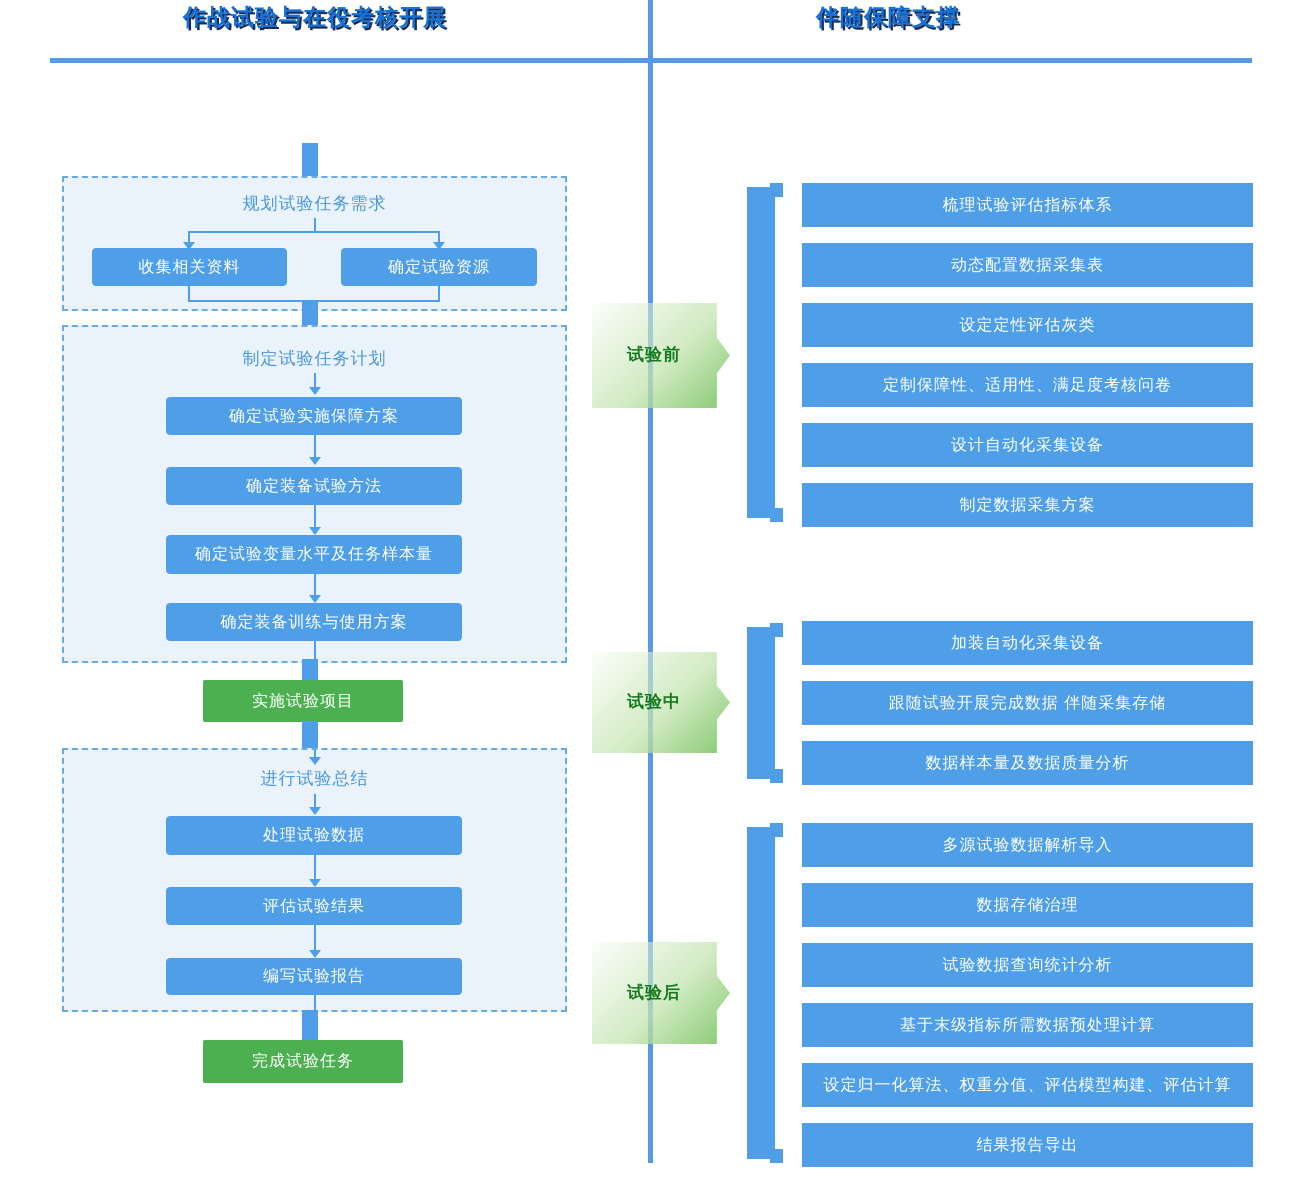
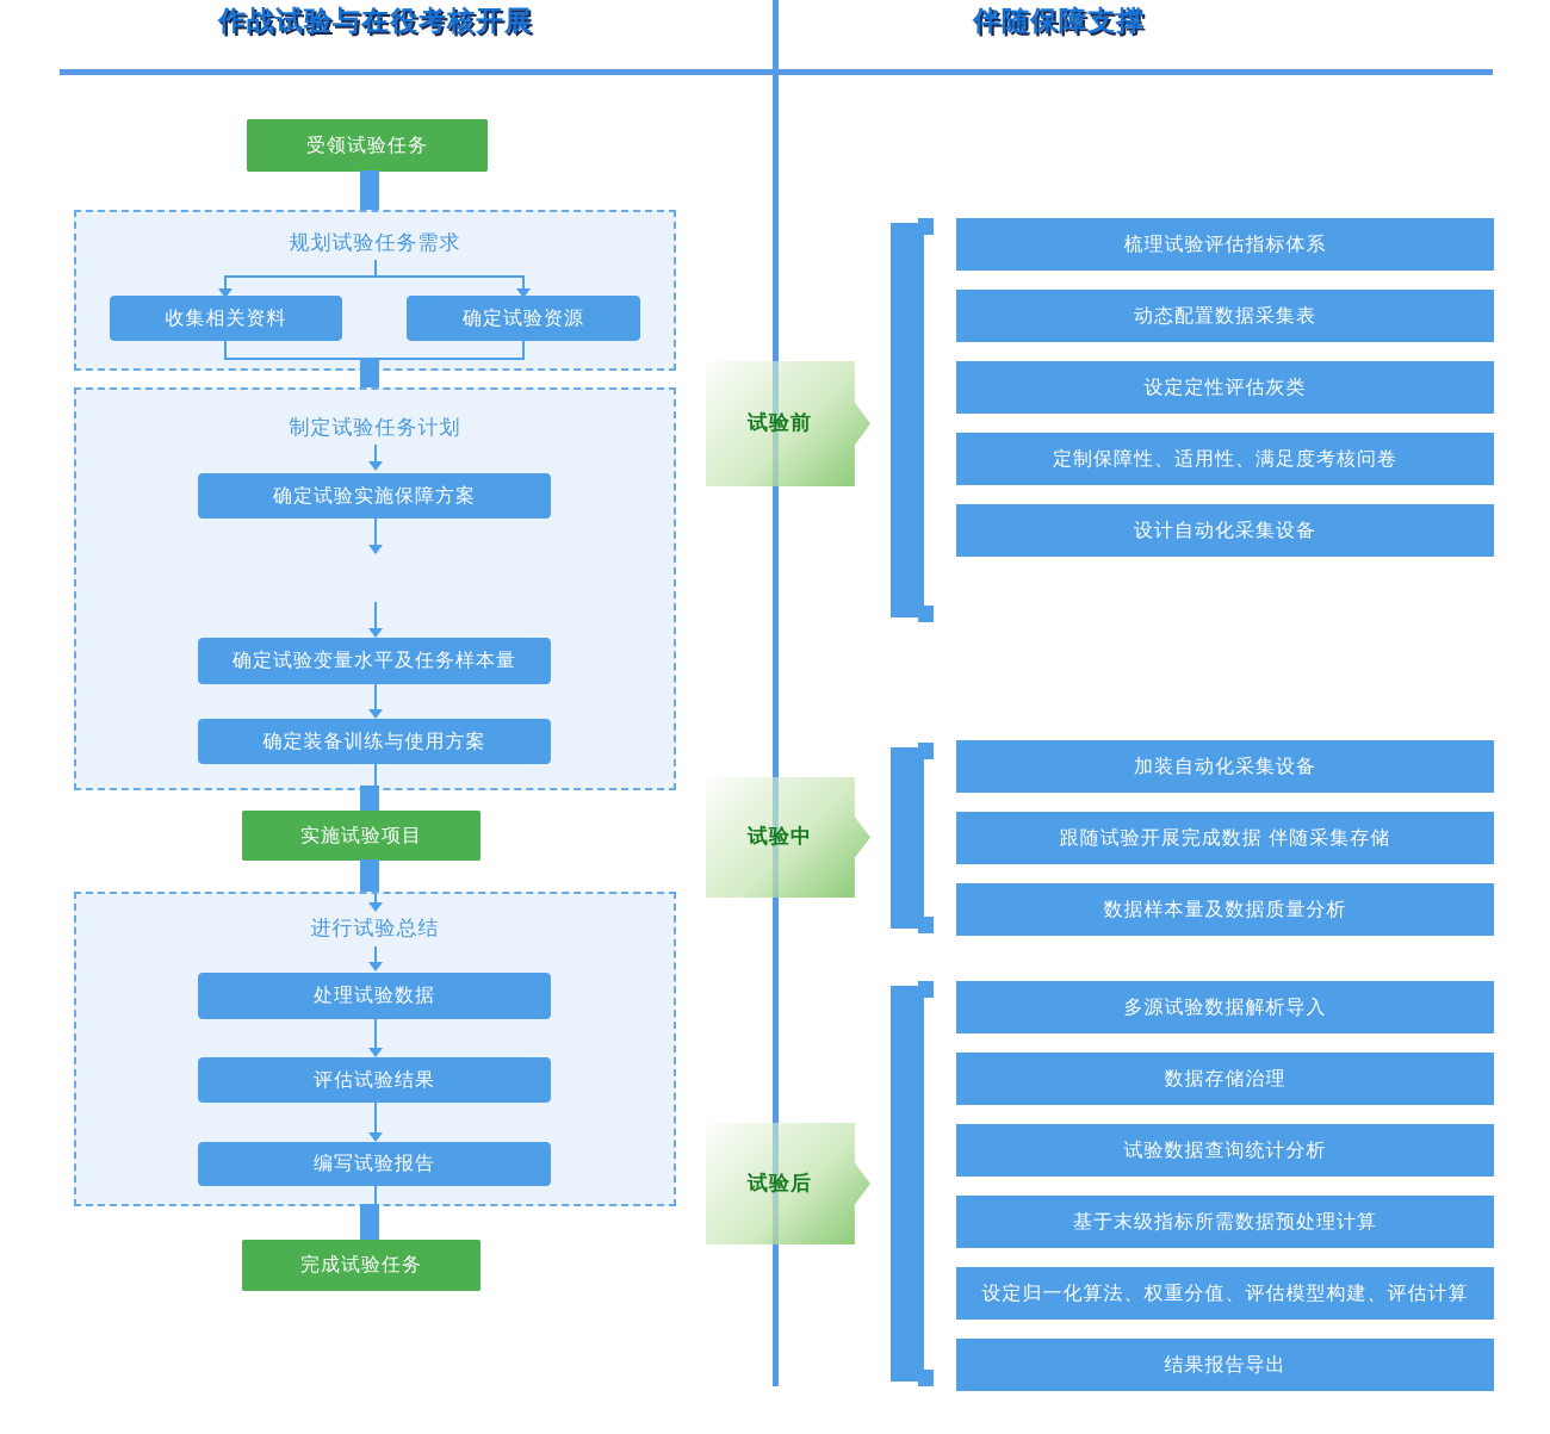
  作战试验与在役考核开展
  伴随保障支撑
+ 受领试验任务
  规划试验任务需求
  收集相关资料
  确定试验资源
  制定试验任务计划
  确定试验实施保障方案
- 确定装备试验方法
  确定试验变量水平及任务样本量
  确定装备训练与使用方案
  实施试验项目
  进行试验总结
  处理试验数据
  评估试验结果
  编写试验报告
  完成试验任务
  试验前
  梳理试验评估指标体系
  动态配置数据采集表
  设定定性评估灰类
  定制保障性、适用性、满足度考核问卷
  设计自动化采集设备
- 制定数据采集方案
  试验中
  加装自动化采集设备
  跟随试验开展完成数据 伴随采集存储
  数据样本量及数据质量分析
  试验后
  多源试验数据解析导入
  数据存储治理
  试验数据查询统计分析
  基于末级指标所需数据预处理计算
  设定归一化算法、权重分值、评估模型构建、评估计算
  结果报告导出
